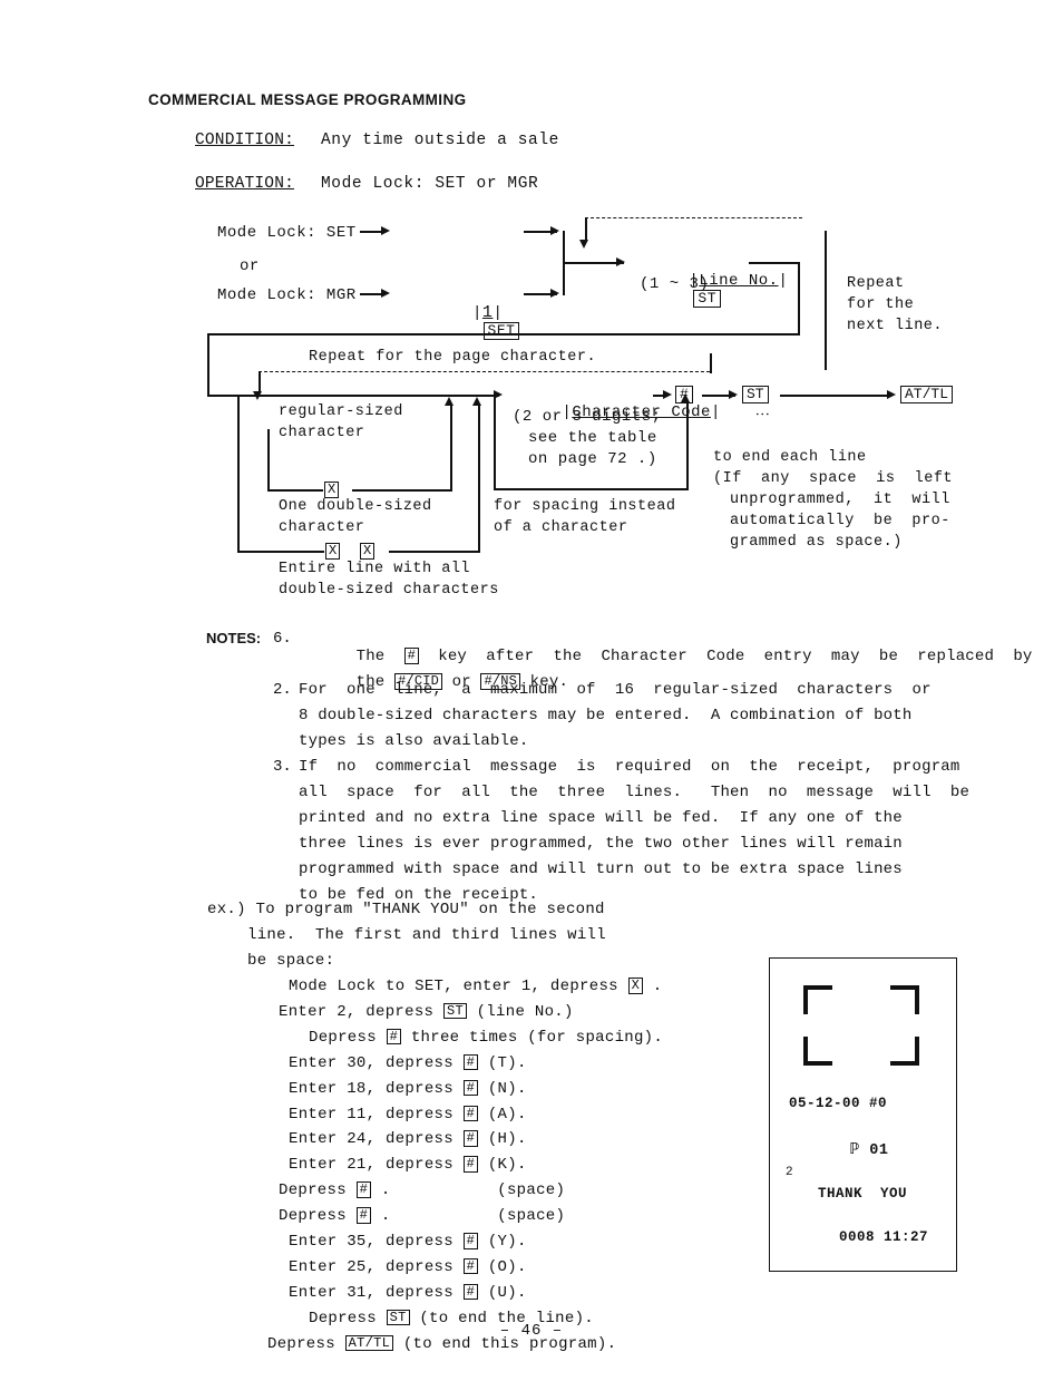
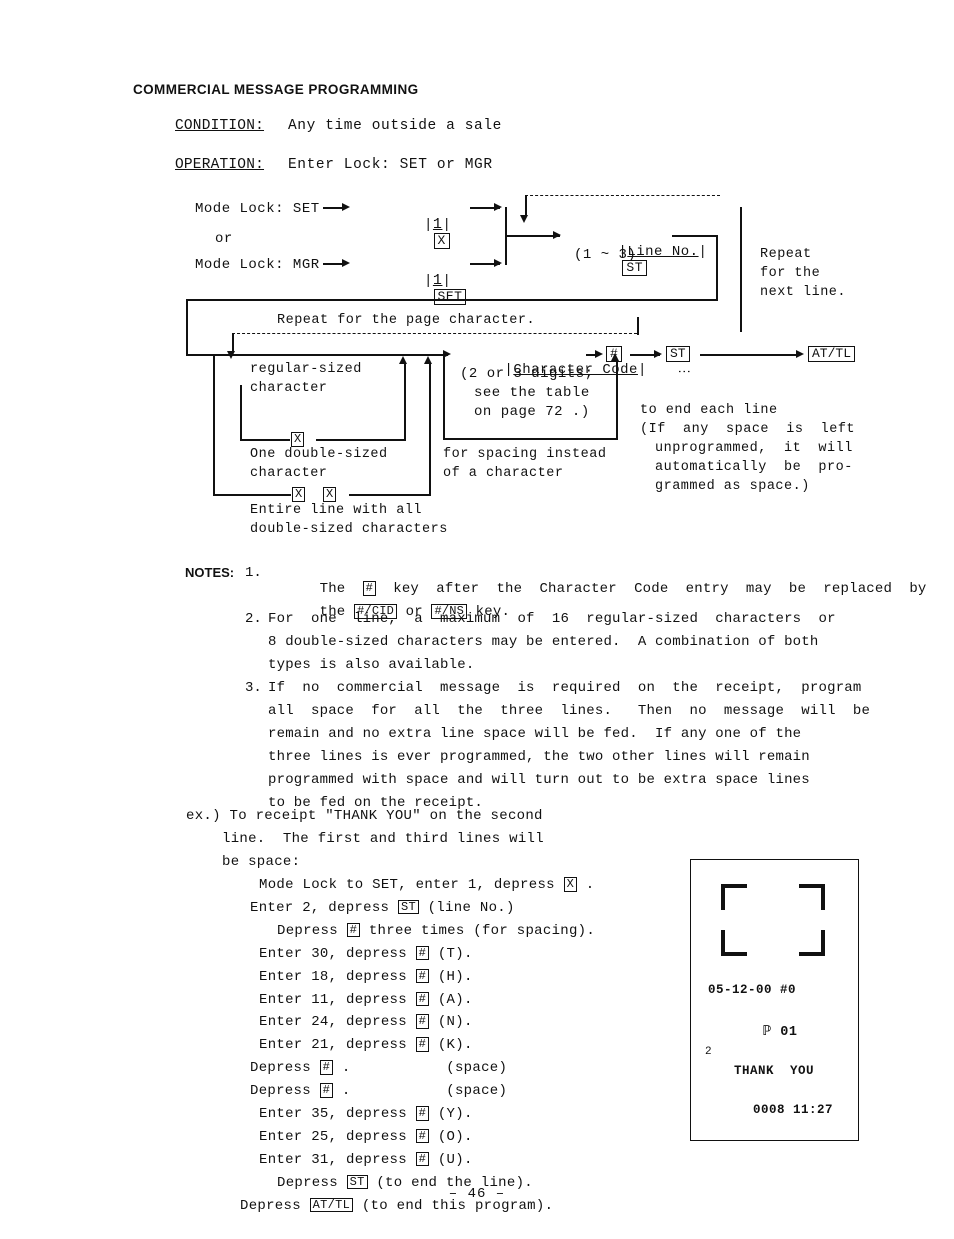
  COMMERCIAL MESSAGE PROGRAMMING
  CONDITION:
  Any time outside a sale
  OPERATION:
- Mode Lock: SET or MGR
+ Enter Lock: SET or MGR
  Mode Lock: SET
  or
  Mode Lock: MGR
+ |1| X
  |1| SET
  |Line No.| ST
  (1 ~ 3)
  Repeat
  for the
  next line.
  Repeat for the page character.
  |Character Cde|
  (2 or 3 digits;
  see the table
  on page 72 .)
  #
  ST
  AT/TL
  to end each line
  (If any space is left
  unprogrammed, it will
  automatically be pro-
  grammed as space.)
  for spacing instead
  of a character
  regular-sized
  character
  X
  One double-sized
  character
  X
  X
  Entire line with all
  double-sized characters
  NOTES:
- 6.
+ 1.
  The # key after the Character Code entry may be replaced by
  the #/CID or #/NS key.
  2.
  For one line, a maximum of 16 regular-sized characters or
  8 double-sized characters may be entered. A combination of both
  types is also available.
  3.
  If no commercial message is required on the receipt, program
  all space for all the three lines. Then no message will be
- printed and no extra line space will be fed. If any one of the
+ remain and no extra line space will be fed. If any one of the
  three lines is ever programmed, the two other lines will remain
  programmed with space and will turn out to be extra space lines
  to be fed on the receipt.
- ex.) To program "THANK YOU" on the second
+ ex.) To receipt "THANK YOU" on the second
  line. The first and third lines will
  be space:
  Mode Lock to SET, enter 1, depress X .
  Enter 2, depress ST (line No.)
  Depress # three times (for spacing).
  Enter 30, depress # (T).
- Enter 18, depress # (N).
+ Enter 18, depress # (H).
  Enter 11, depress # (A).
- Enter 24, depress # (H).
+ Enter 24, depress # (N).
  Enter 21, depress # (K).
  Depress # . (space)
  Depress # . (space)
  Enter 35, depress # (Y).
  Enter 25, depress # (O).
  Enter 31, depress # (U).
  Depress ST (to end the line).
  Depress AT/TL (to end this program).
  05-12-00 #0
  ℙ 01
  2
  THANK YOU
  0008 11:27
  – 46 –
